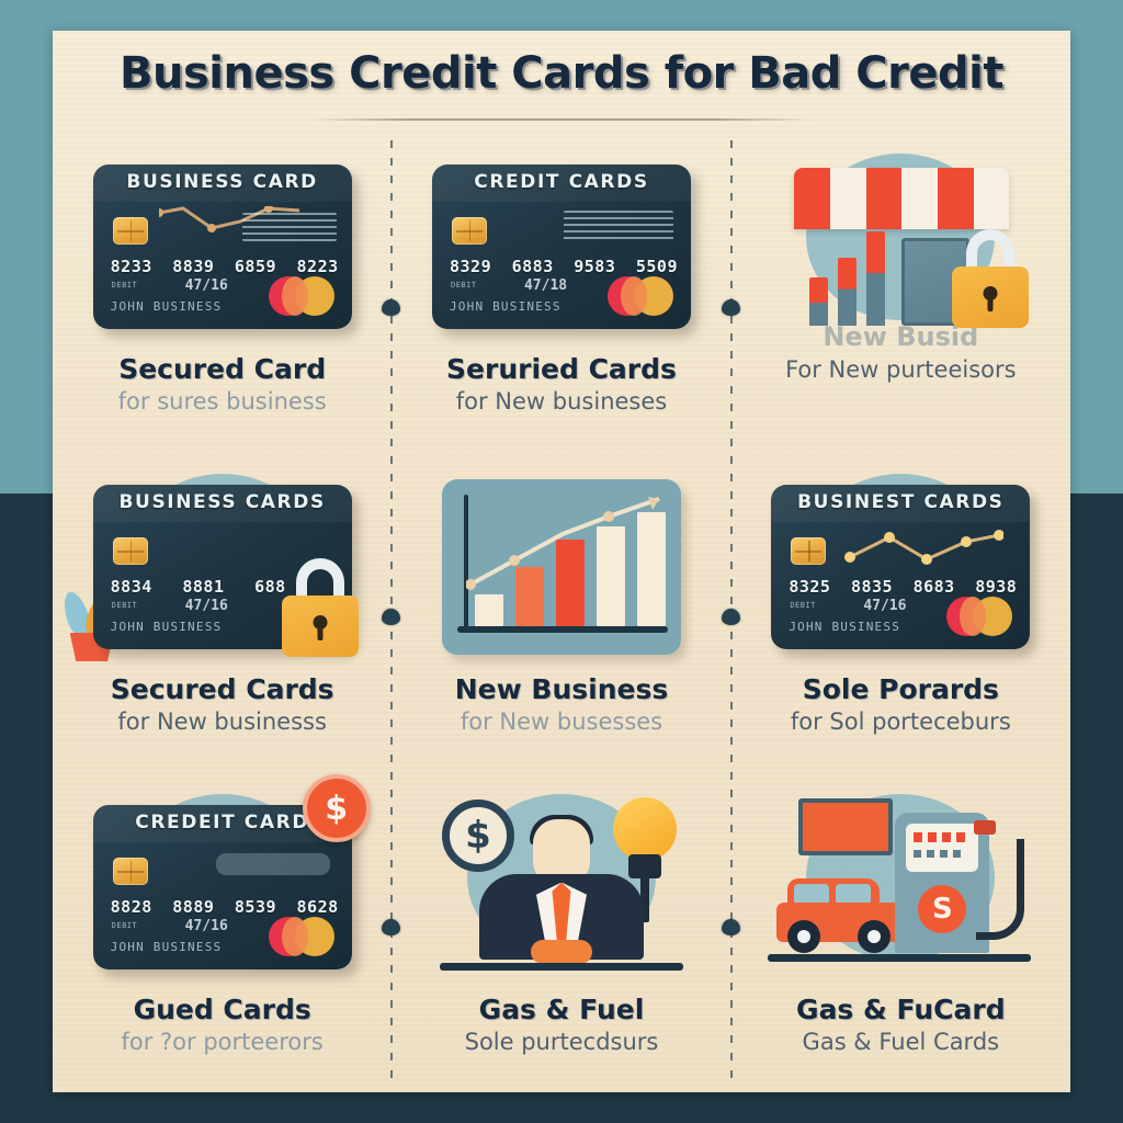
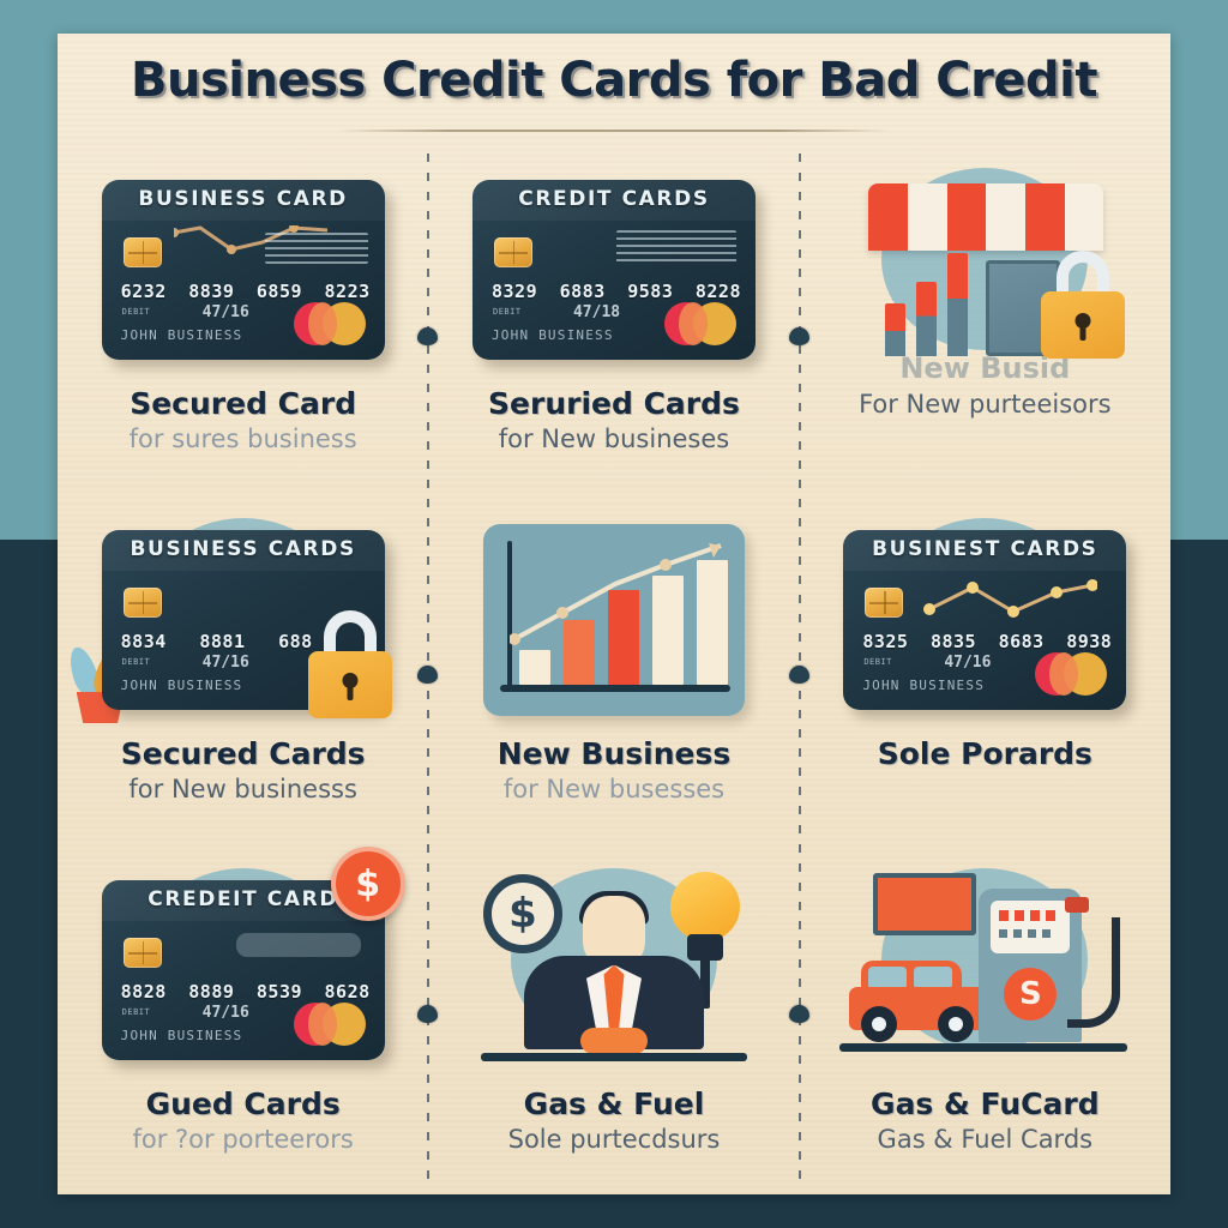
  Business Credit Cards for Bad Credit
  BUSINESS CARD
- 8233
+ 6232
  8839
  6859
  8223
  DEBIT
  47/16
  JOHN BUSINESS
  Secured Card
  for sures business
  CREDIT CARDS
  8329
  6883
  9583
- 5509
+ 8228
  DEBIT
  47/18
  JOHN BUSINESS
  Seruried Cards
  for New busineses
  New Busid
  For New purteeisors
  BUSINESS CARDS
  8834
  8881
  688
  DEBIT
  47/16
  JOHN BUSINESS
  Secured Cards
  for New businesss
  New Business
  for New busesses
  BUSINEST CARDS
  8325
  8835
  8683
  8938
  DEBIT
  47/16
  JOHN BUSINESS
  Sole Porards
- for Sol porteceburs
  CREDEIT CARD
  8828
  8889
  8539
  8628
  DEBIT
  47/16
  JOHN BUSINESS
  $
  Gued Cards
  for ?or porteerors
  $
  Gas & Fuel
  Sole purtecdsurs
  S
  Gas & FuCard
  Gas & Fuel Cards
